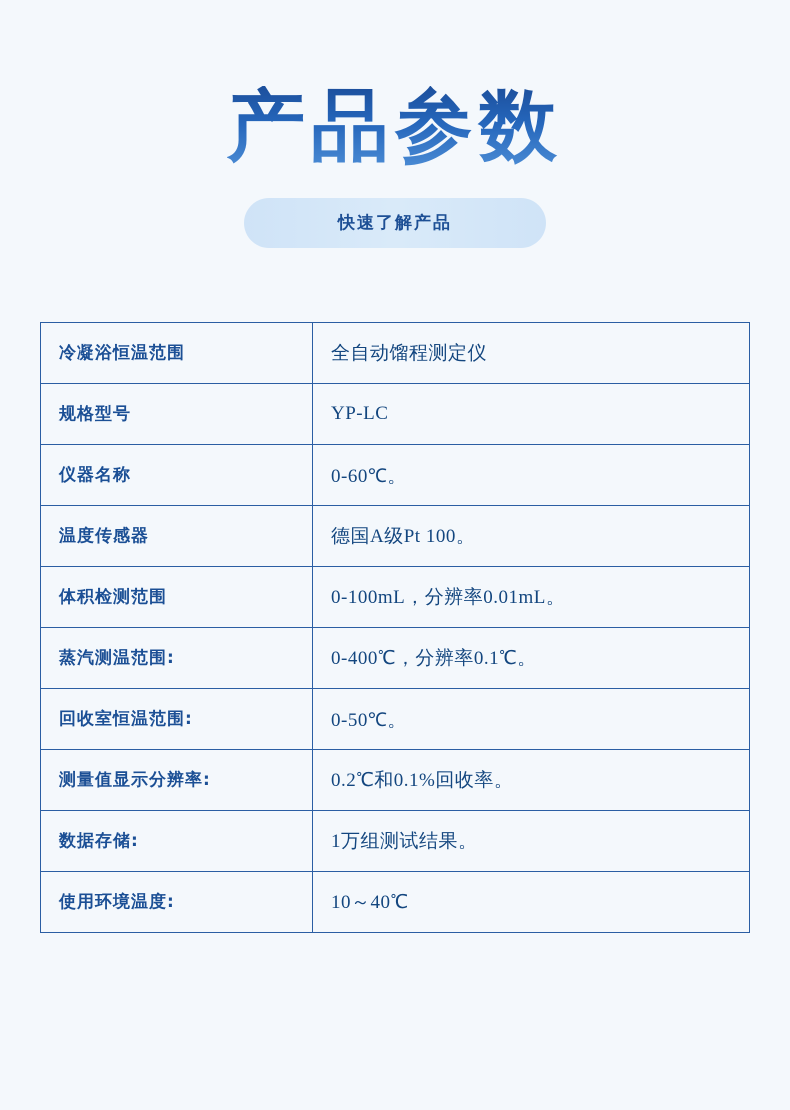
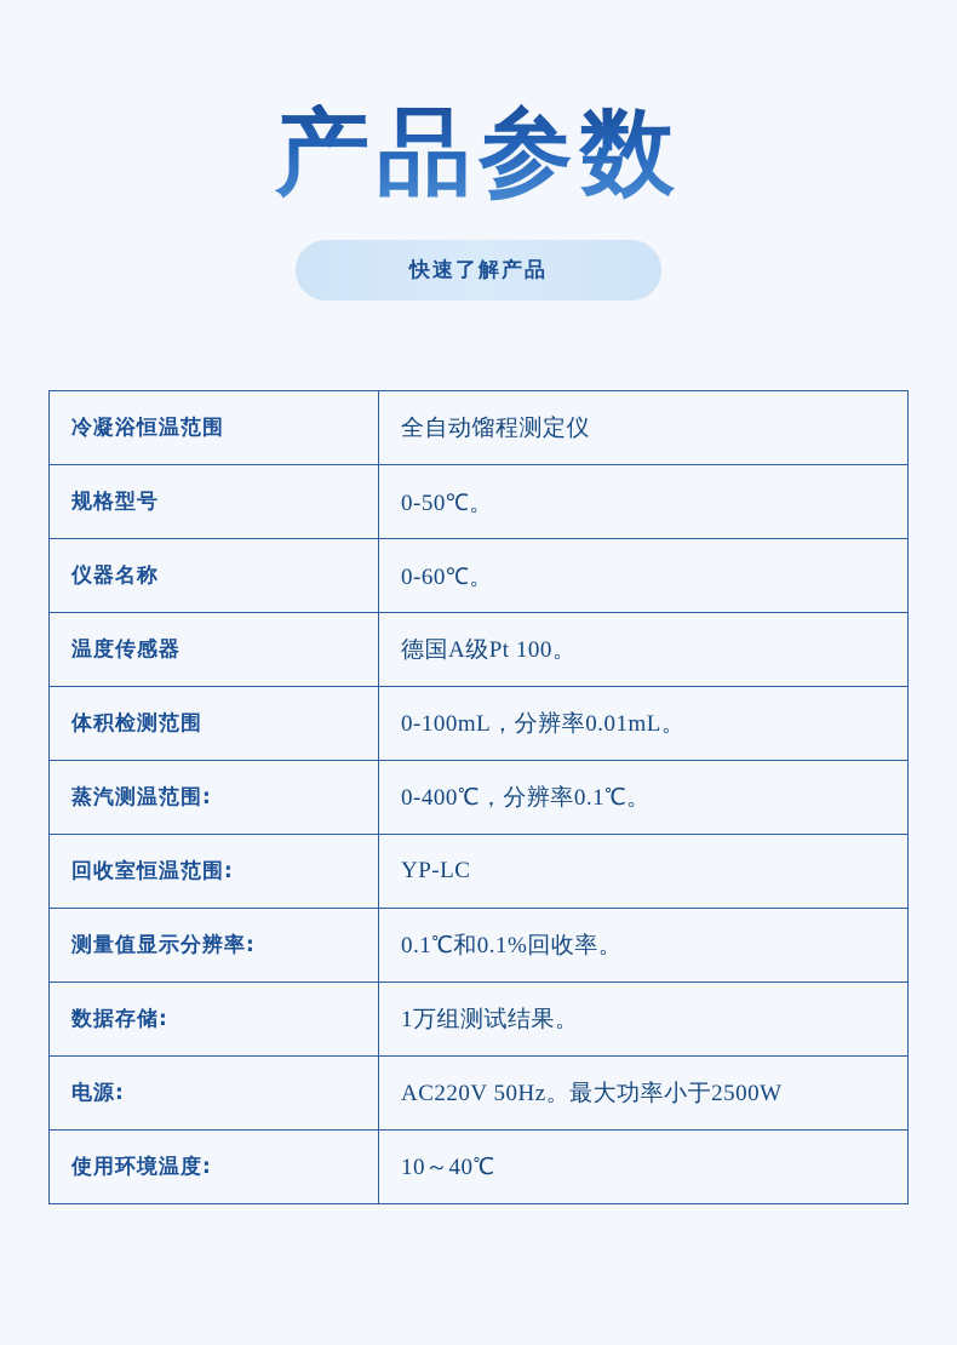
  产品参数
  快速了解产品
  冷凝浴恒温范围	全自动馏程测定仪
- 规格型号	YP-LC
+ 规格型号	0-50℃。
  仪器名称	0-60℃。
  温度传感器	德国A级Pt 100。
  体积检测范围	0-100mL，分辨率0.01mL。
  蒸汽测温范围:	0-400℃，分辨率0.1℃。
- 回收室恒温范围:	0-50℃。
+ 回收室恒温范围:	YP-LC
- 测量值显示分辨率:	0.2℃和0.1%回收率。
+ 测量值显示分辨率:	0.1℃和0.1%回收率。
  数据存储:	1万组测试结果。
+ 电源:	AC220V 50Hz。最大功率小于2500W
  使用环境温度:	10～40℃
